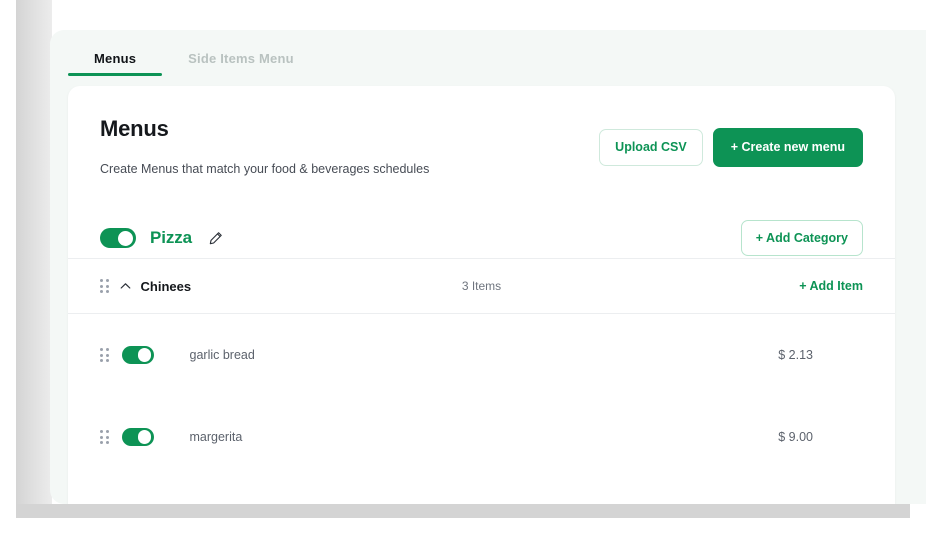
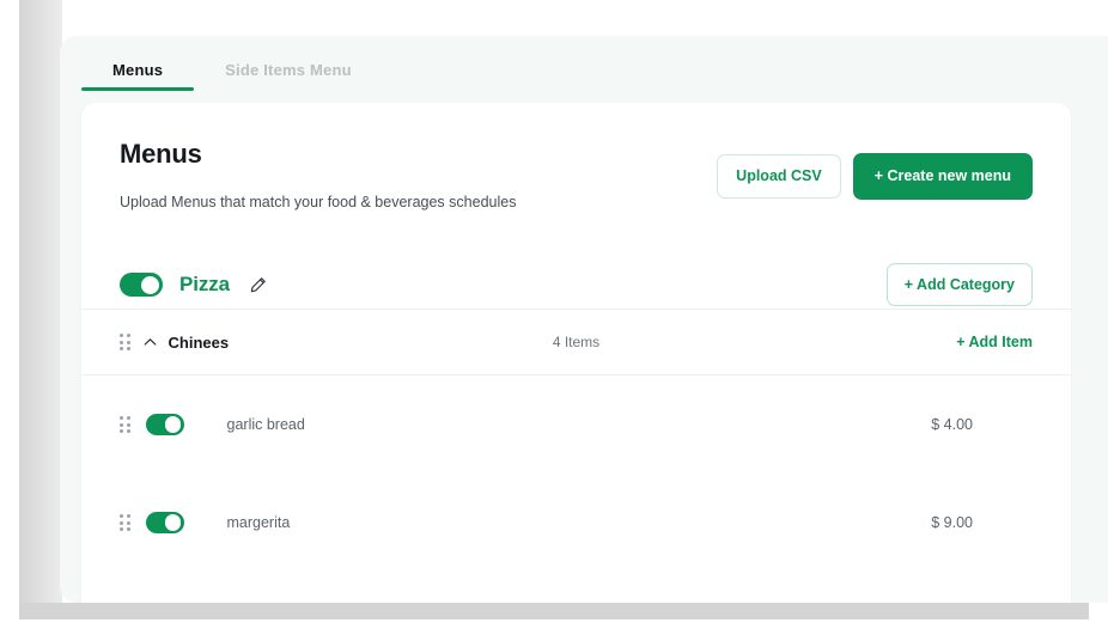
  Menus
  Side Items Menu
  Menus
- Create Menus that match your food & beverages schedules
+ Upload Menus that match your food & beverages schedules
  Upload CSV
  + Create new menu
  Pizza
  + Add Category
  Chinees
- 3 Items
+ 4 Items
  + Add Item
  garlic bread
- $ 2.13
+ $ 4.00
  margerita
  $ 9.00
